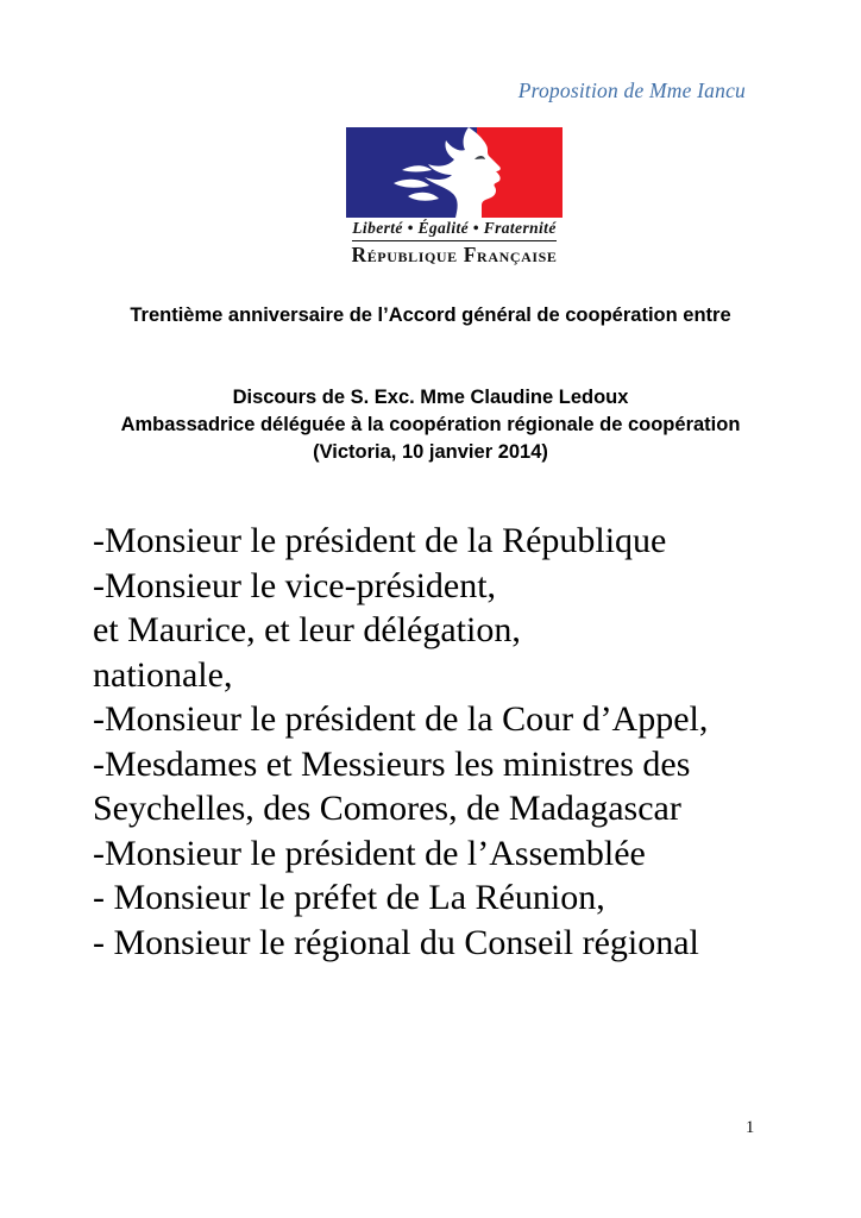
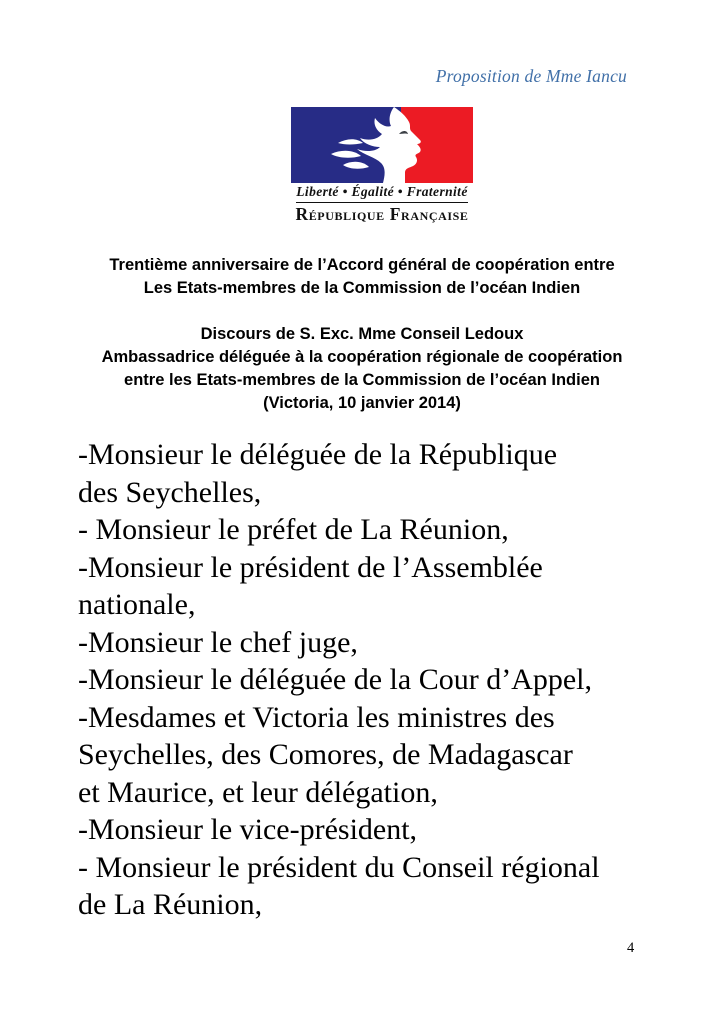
  Proposition de Mme Iancu
  Liberté • Égalité • Fraternité
  République Française
  Trentième anniversaire de l’Accord général de coopération entre
+ Les Etats-membres de la Commission de l’océan Indien
- Discours de S. Exc. Mme Claudine Ledoux
+ Discours de S. Exc. Mme Conseil Ledoux
  Ambassadrice déléguée à la coopération régionale de coopération
+ entre les Etats-membres de la Commission de l’océan Indien
  (Victoria, 10 janvier 2014)
- -Monsieur le président de la République
+ -Monsieur le déléguée de la République
+ des Seychelles,
- -Monsieur le vice-président,
+ - Monsieur le préfet de La Réunion,
- et Maurice, et leur délégation,
+ -Monsieur le président de l’Assemblée
  nationale,
+ -Monsieur le chef juge,
- -Monsieur le président de la Cour d’Appel,
+ -Monsieur le déléguée de la Cour d’Appel,
- -Mesdames et Messieurs les ministres des
+ -Mesdames et Victoria les ministres des
  Seychelles, des Comores, de Madagascar
- -Monsieur le président de l’Assemblée
+ et Maurice, et leur délégation,
- - Monsieur le préfet de La Réunion,
+ -Monsieur le vice-président,
- - Monsieur le régional du Conseil régional
+ - Monsieur le président du Conseil régional
+ de La Réunion,
- 1
+ 4
